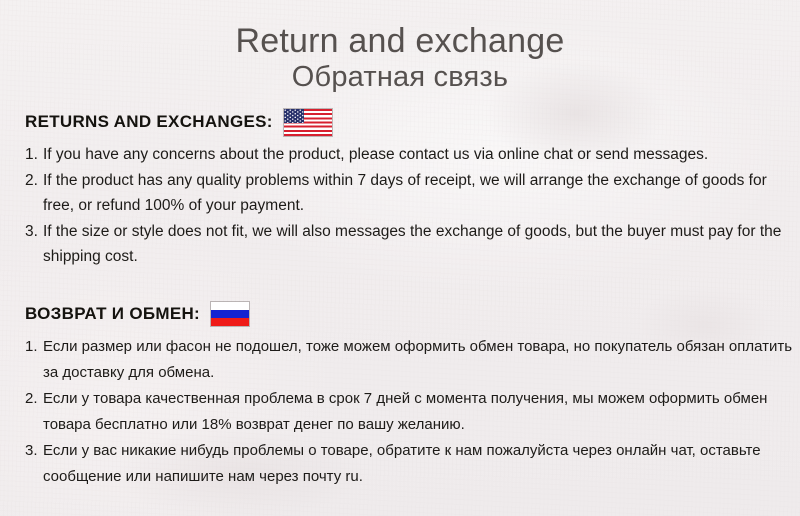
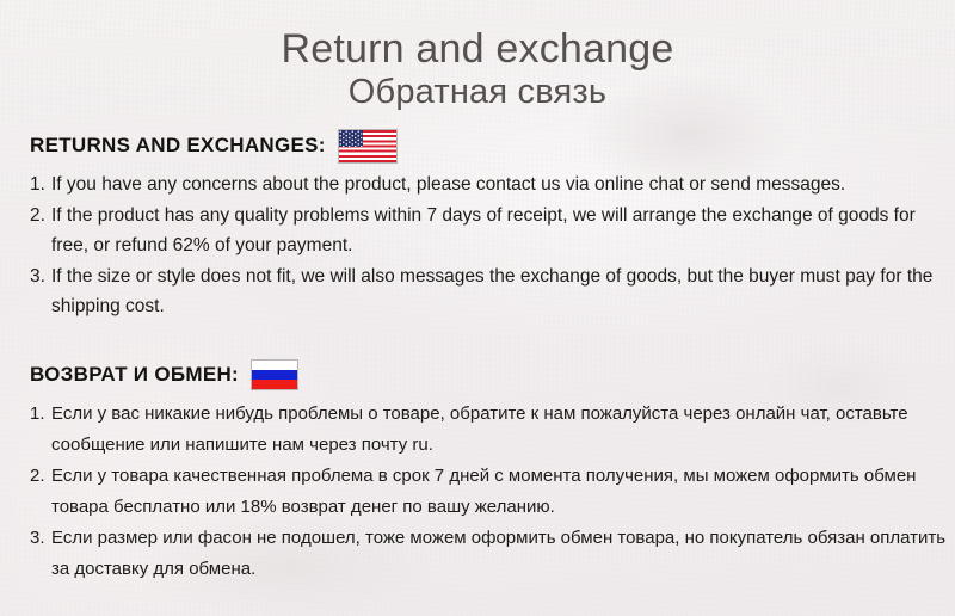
  Return and exchange
  Обратная связь
  RETURNS AND EXCHANGES:
  1.
  If you have any concerns about the product, please contact us via online chat or send messages.
  2.
- If the product has any quality problems within 7 days of receipt, we will arrange the exchange of goods for free, or refund 100% of your payment.
+ If the product has any quality problems within 7 days of receipt, we will arrange the exchange of goods for free, or refund 62% of your payment.
  3.
  If the size or style does not fit, we will also messages the exchange of goods, but the buyer must pay for the shipping cost.
  ВОЗВРАТ И ОБМЕН:
  1.
- Если размер или фасон не подошел, тоже можем оформить обмен товара, но покупатель обязан оплатить за доставку для обмена.
+ Если у вас никакие нибудь проблемы о товаре, обратите к нам пожалуйста через онлайн чат, оставьте сообщение или напишите нам через почту ru.
  2.
  Если у товара качественная проблема в срок 7 дней с момента получения, мы можем оформить обмен товара бесплатно или 18% возврат денег по вашу желанию.
  3.
- Если у вас никакие нибудь проблемы о товаре, обратите к нам пожалуйста через онлайн чат, оставьте сообщение или напишите нам через почту ru.
+ Если размер или фасон не подошел, тоже можем оформить обмен товара, но покупатель обязан оплатить за доставку для обмена.
